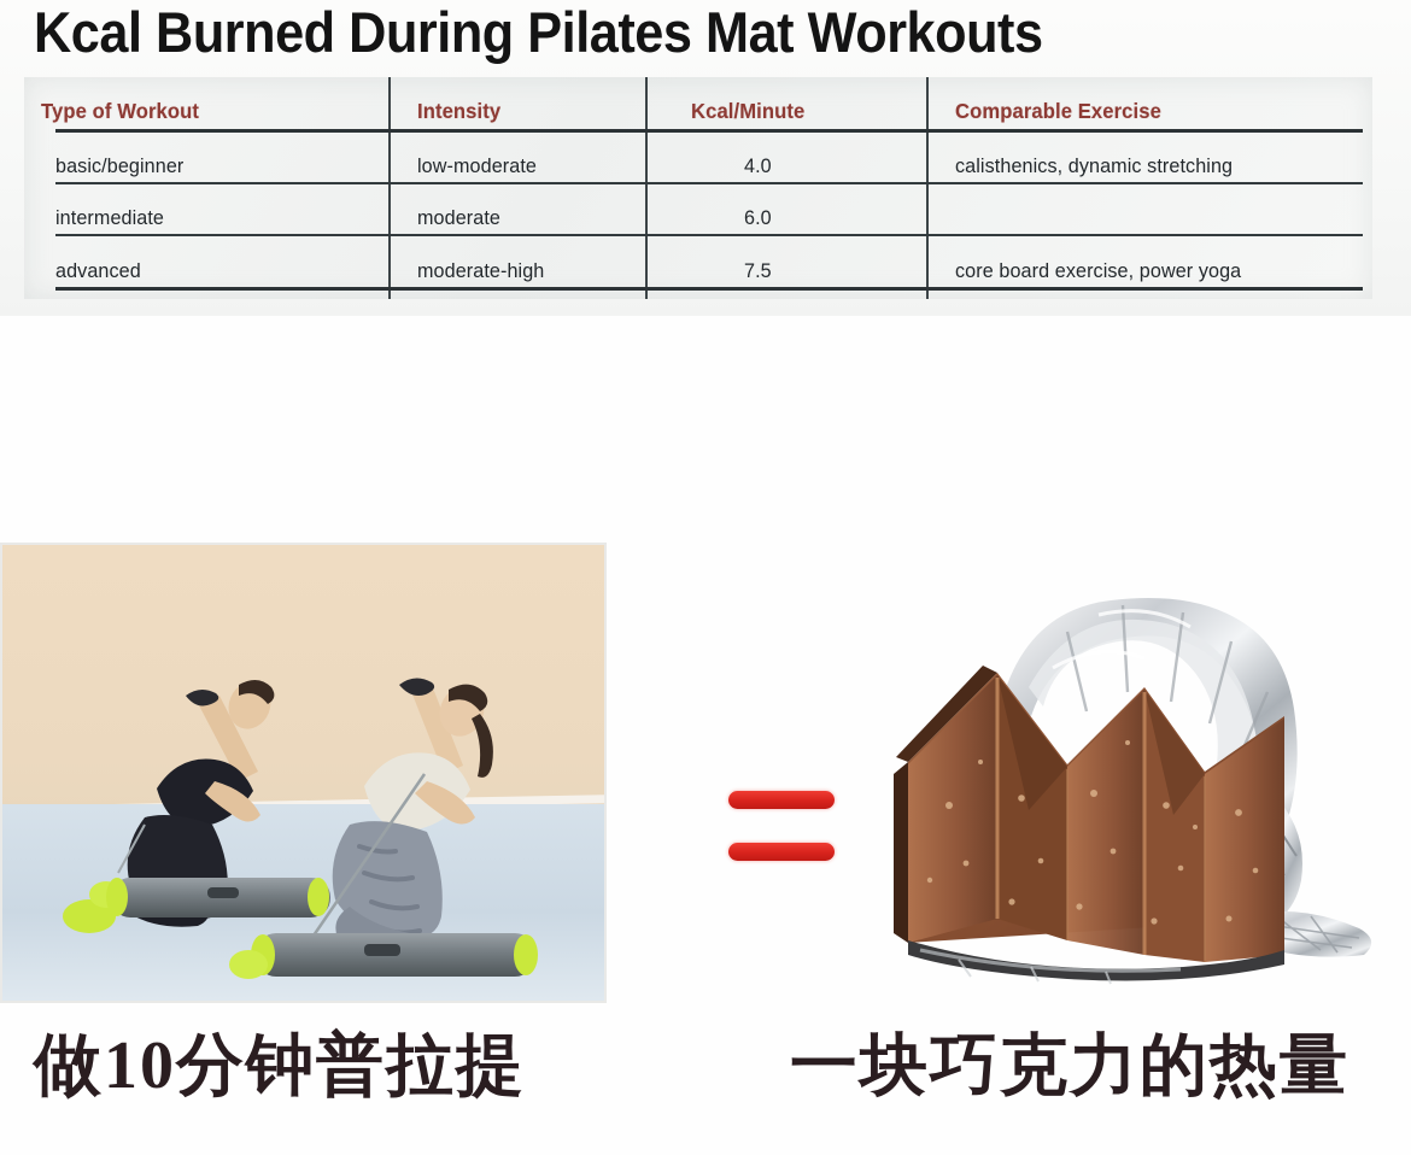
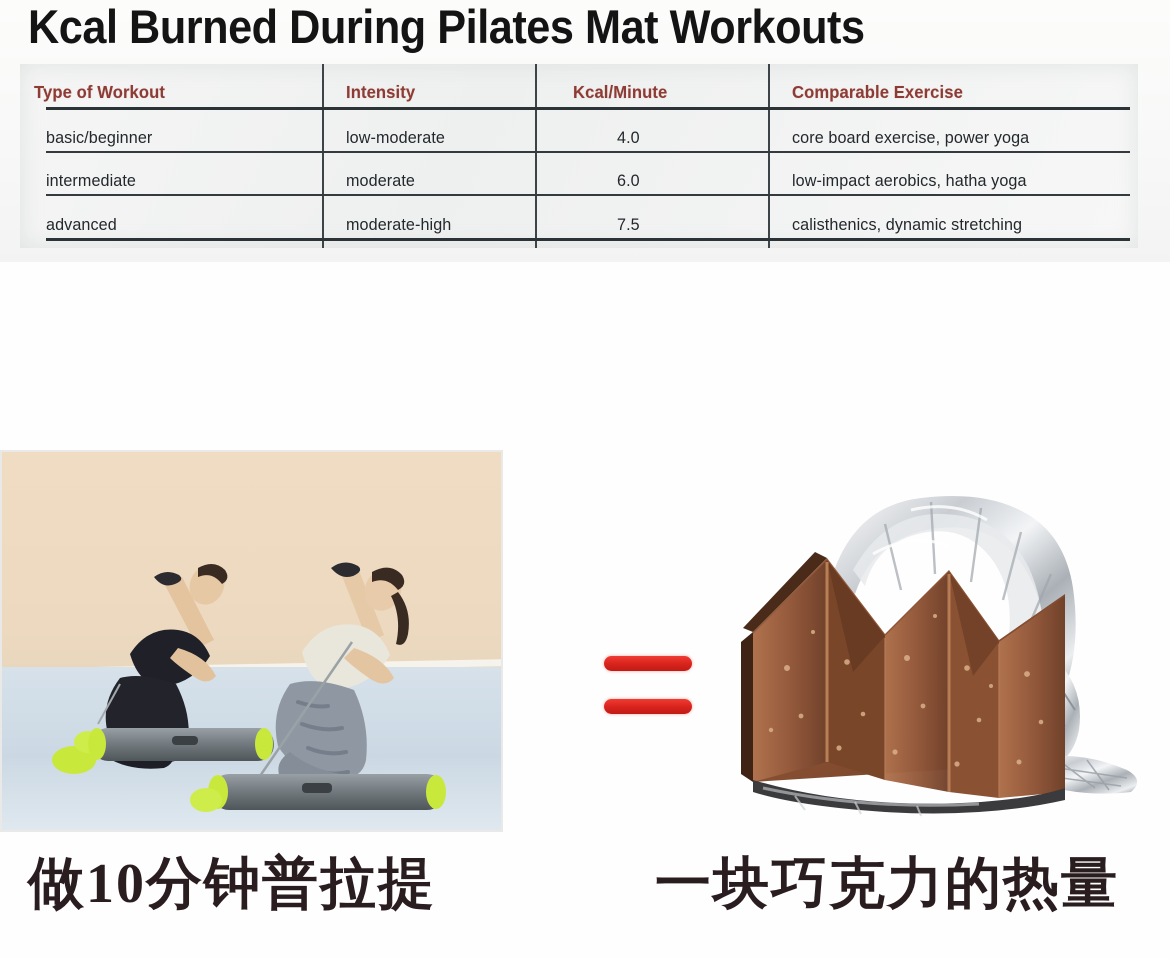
  Kcal Burned During Pilates Mat Workouts
  Type of Workout
  Intensity
  Kcal/Minute
  Comparable Exercise
  basic/beginner
  low-moderate
  4.0
- calisthenics, dynamic stretching
+ core board exercise, power yoga
  intermediate
  moderate
  6.0
+ low-impact aerobics, hatha yoga
  advanced
  moderate-high
  7.5
- core board exercise, power yoga
+ calisthenics, dynamic stretching
  做10分钟普拉提
  一块巧克力的热量
